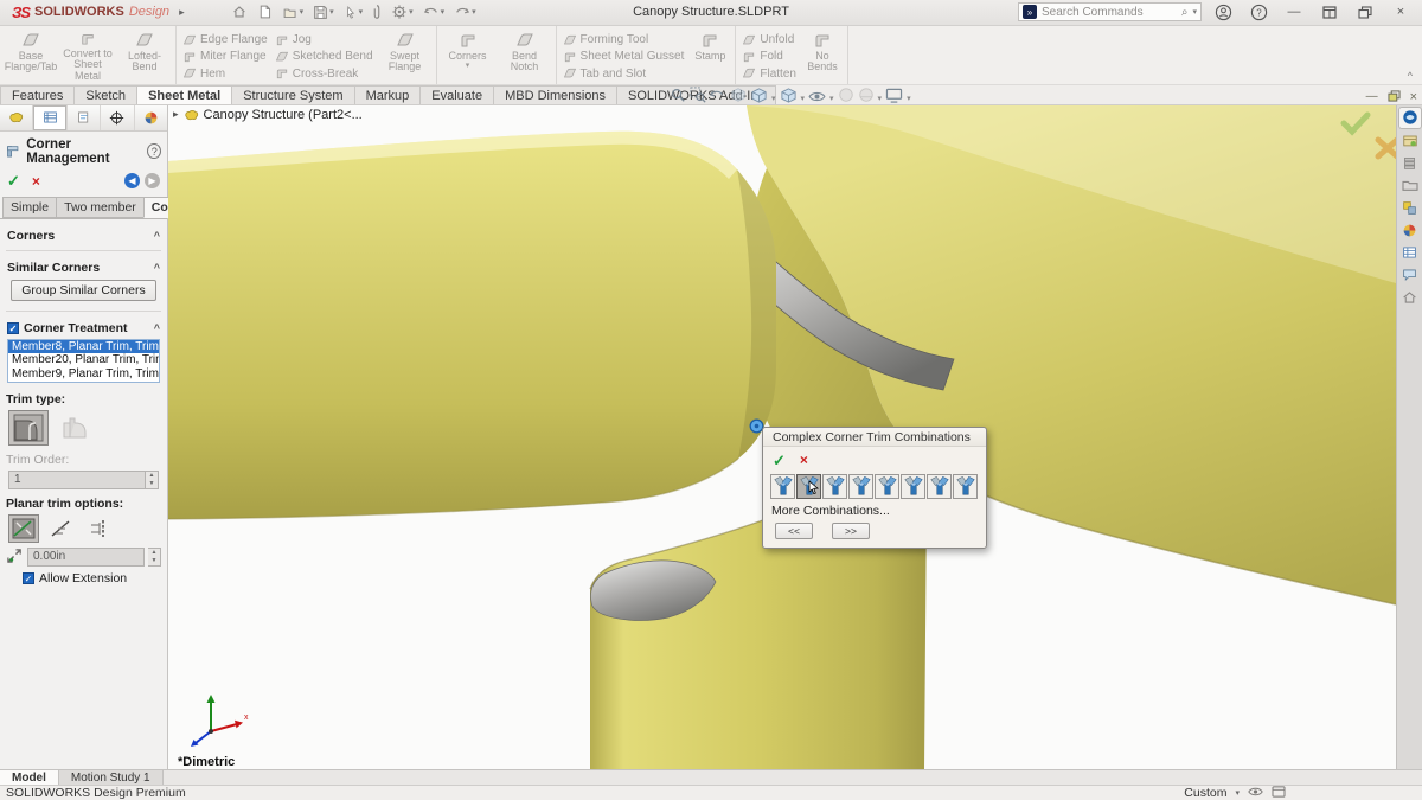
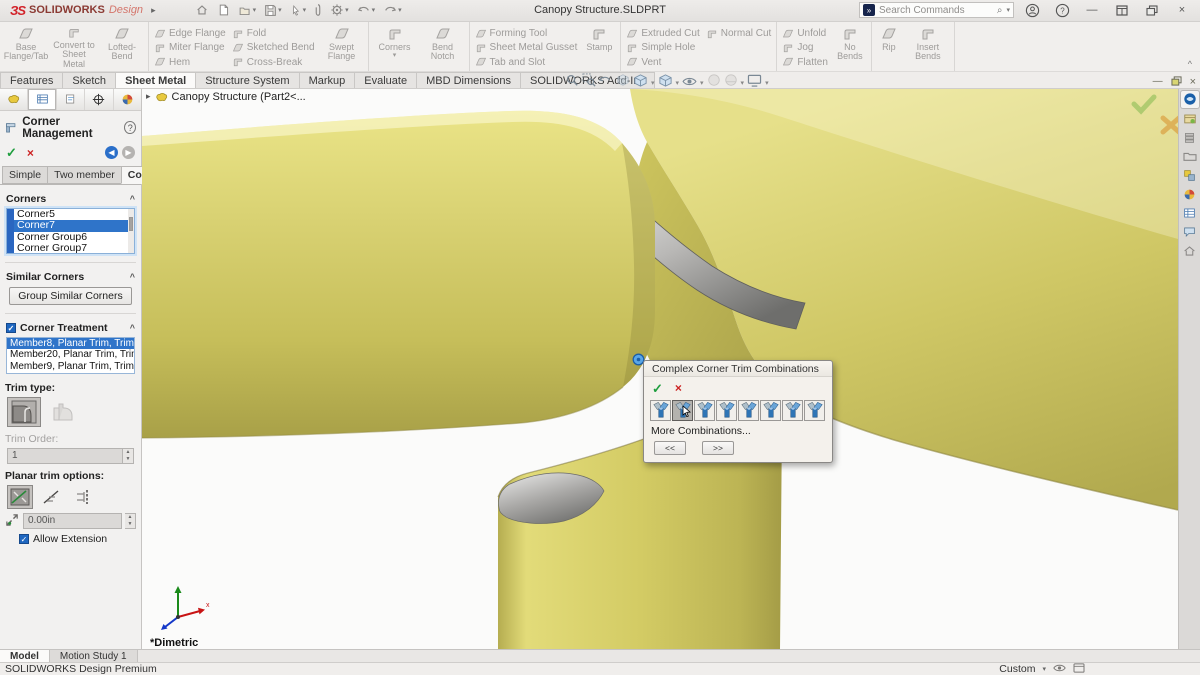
  ЗS
  SOLIDWORKS
  Design
  ▸
  Canopy Structure.SLDPRT
  »
  Search Commands
  ⌕
  ?
  —
  ×
  Base Flange/Tab
  Convert to Sheet Metal
  Lofted-Bend
  Edge Flange
  Miter Flange
  Hem
- Jog
+ Fold
  Sketched Bend
  Cross-Break
  Swept Flange
  Corners
  Bend Notch
  Forming Tool
  Sheet Metal Gusset
  Tab and Slot
  Stamp
+ Extruded Cut
+ Simple Hole
+ Vent
+ Normal Cut
  Unfold
- Fold
+ Jog
  Flatten
  No Bends
+ Rip
+ Insert Bends
  ^
  Features
  Sketch
  Sheet Metal
  Structure System
  Markup
  Evaluate
  MBD Dimensions
  SOLIDOR Add-I
  —
  ×
  Corner Management
  ?
  ✓
  ×
  ◀
  ▶
  Simple
  Two member
  Corners
  ^
+ Corner5
+ Corner7
+ Corner Group6
+ Corner Group7
  Similar Corners
  ^
  Group Similar Corners
  ✓
  Corner Treatment
  ^
  Member8, Planar Trim, Trim
  Member20, Planar Trim, Tri
  Member9, Planar Trim, Trim
  Trim type:
  Trim Order:
  1
  Planar trim options:
  0.00in
  ✓
  Allow Extension
  ▸
  Canopy Structure (Part2<...
  Complex Corner Trim Combinations
  ✓
  ×
  More Combinations...
  <<
  >>
  *Dimetric
  Model
  Motion Study 1
  SOLIDWORKS Design Premium
  Custom
